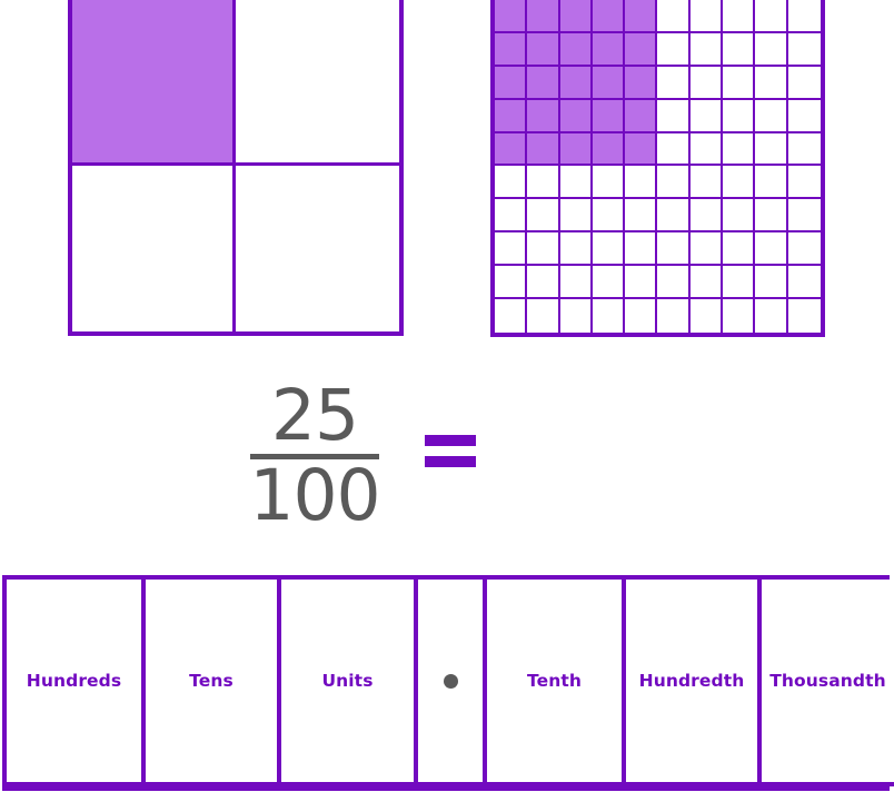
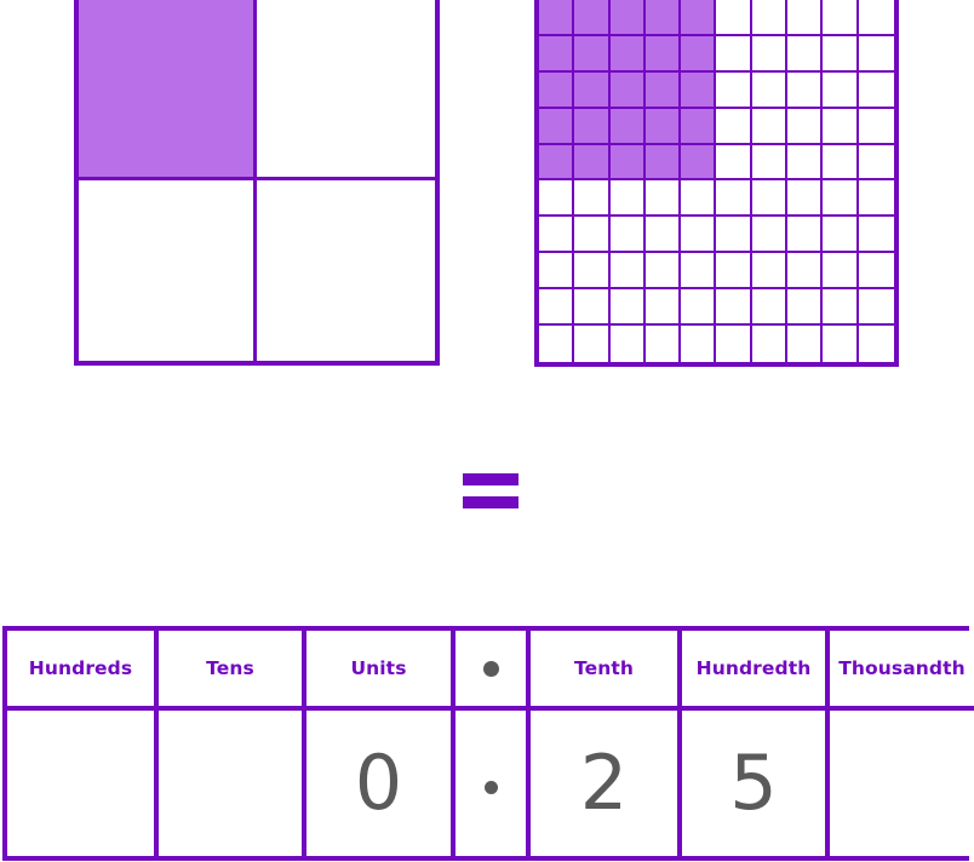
- 25
- 100
  Hundreds	Tens	Units		Tenth	Hundredth	Thousandth
+ 		0		2	5
